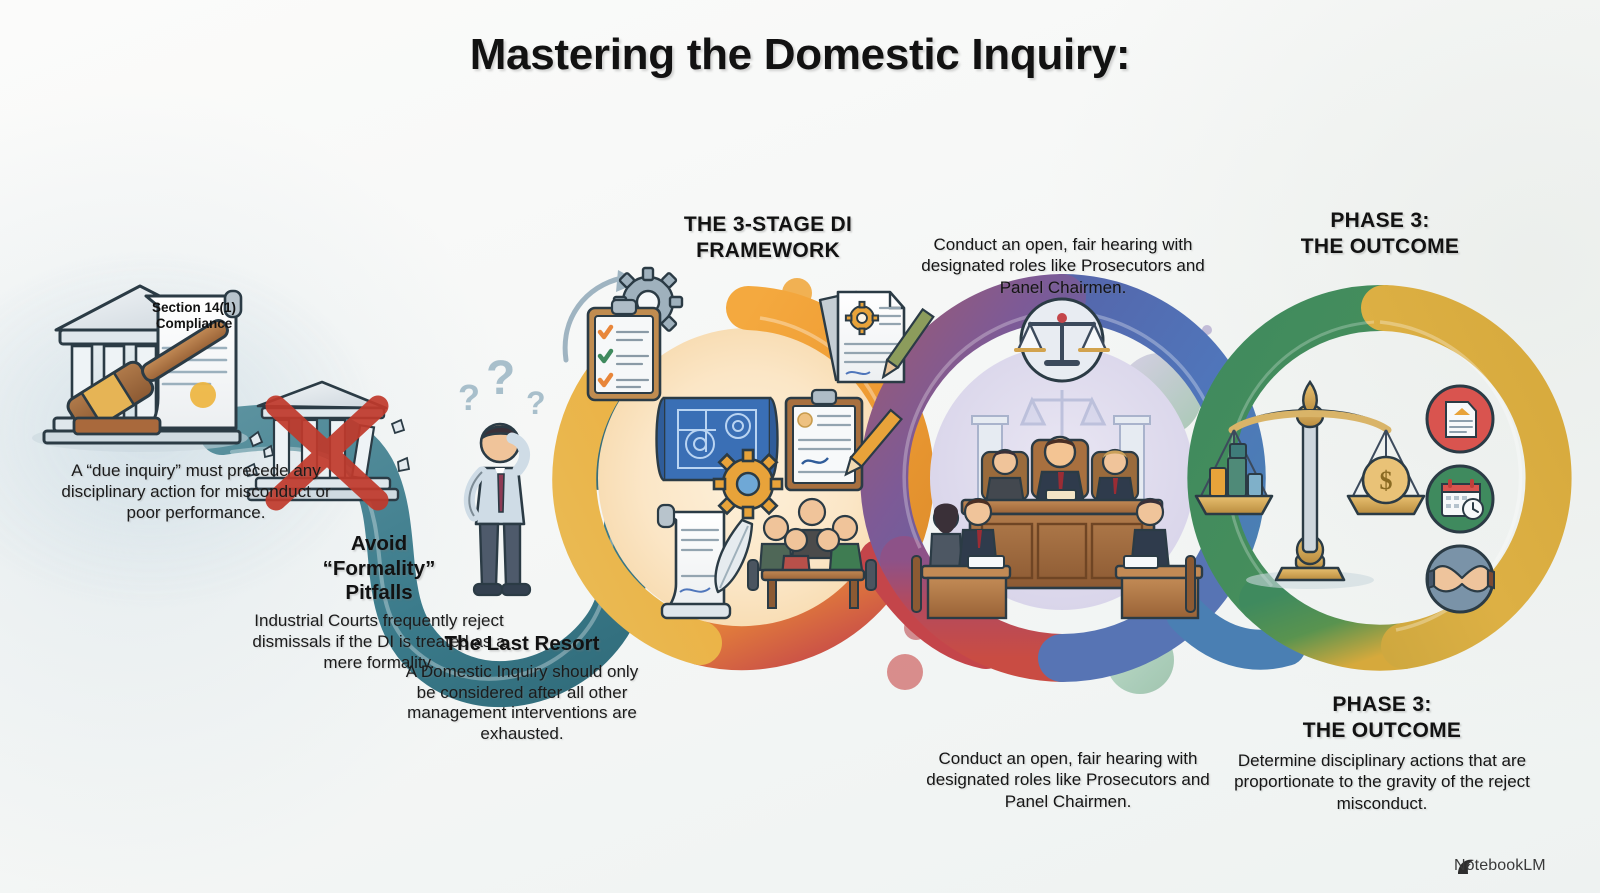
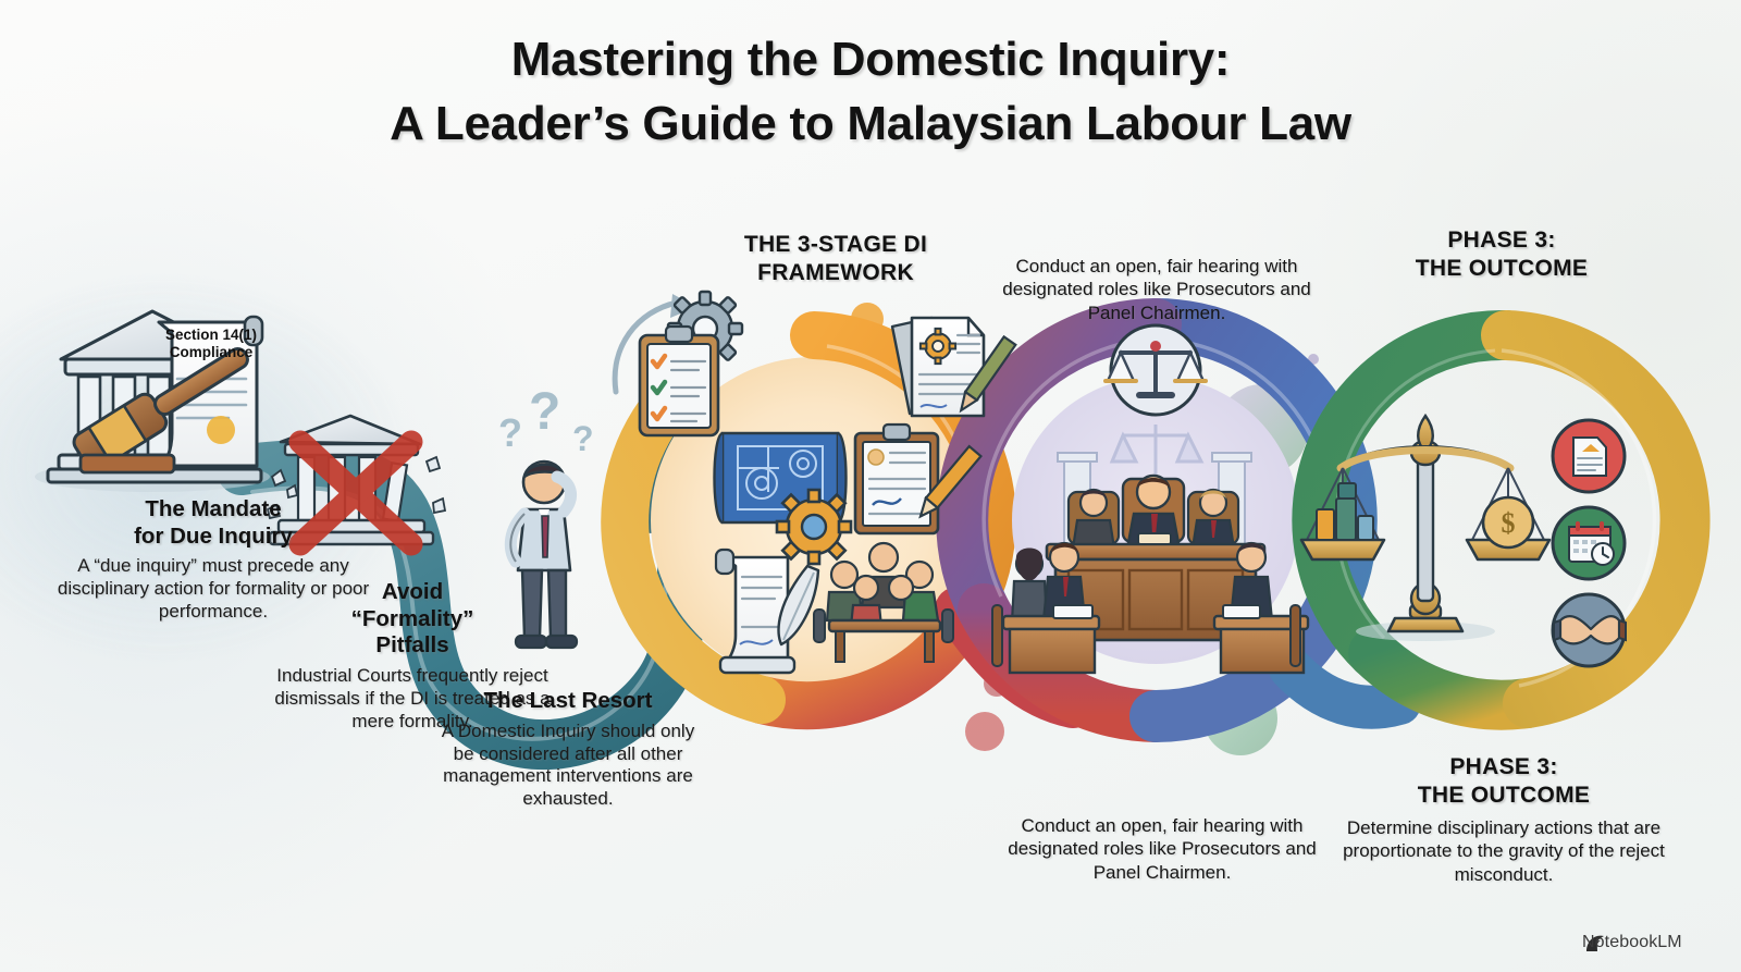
  ?
  ?
  ?
  $
  Mastering the Domestic Inquiry:
+ A Leader’s Guide to Malaysian Labour Law
+ The Mandate
+ for Due Inquiry
- A “due inquiry” must precede any disciplinary action for misconduct or poor performance.
+ A “due inquiry” must precede any disciplinary action for formality or poor performance.
  Avoid
  “Formality”
  Pitfalls
  Industrial Courts frequently reject dismissals if the DI is treated as a mere formality.
  The Last Resort
  A Domestic Inquiry should only be considered after all other management interventions are exhausted.
  THE 3-STAGE DI
  FRAMEWORK
  Conduct an open, fair hearing with designated roles like Prosecutors and Panel Chairmen.
  Conduct an open, fair hearing with designated roles like Prosecutors and Panel Chairmen.
  PHASE 3:
  THE OUTCOME
  PHASE 3:
  THE OUTCOME
  Determine disciplinary actions that are proportionate to the gravity of the reject misconduct.
  Section 14(1)
  Compliance
  NotebookLM
